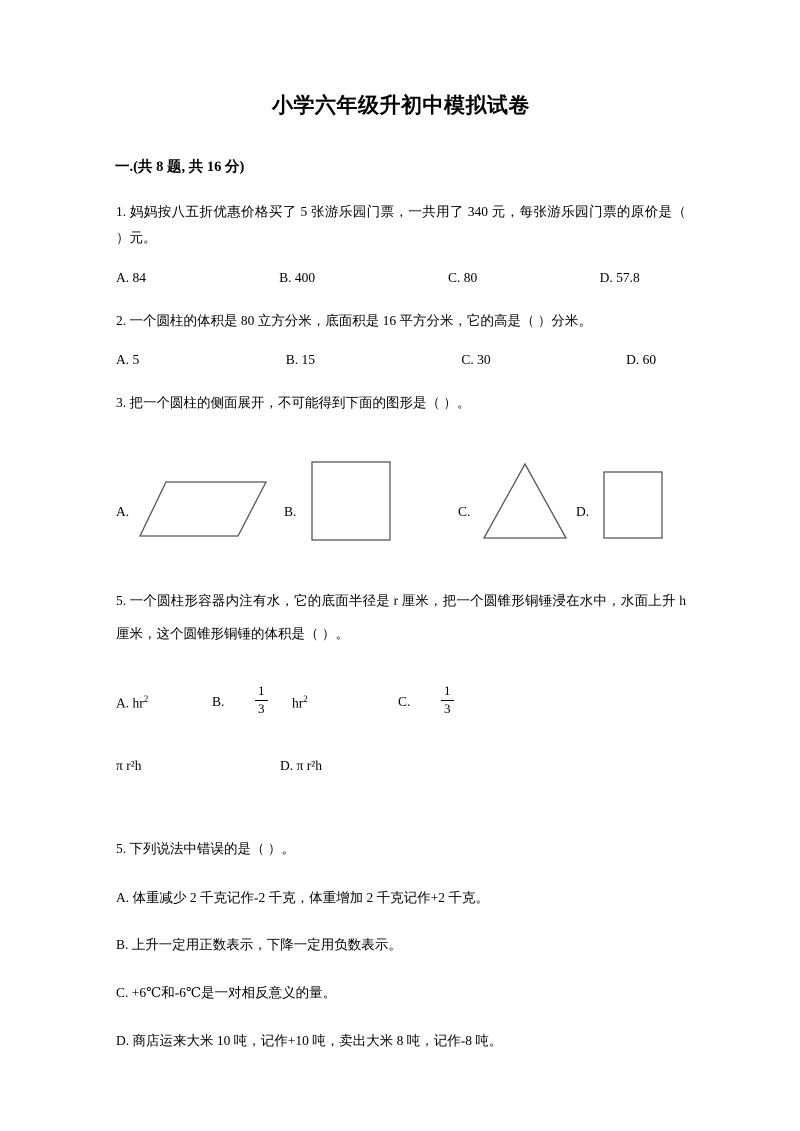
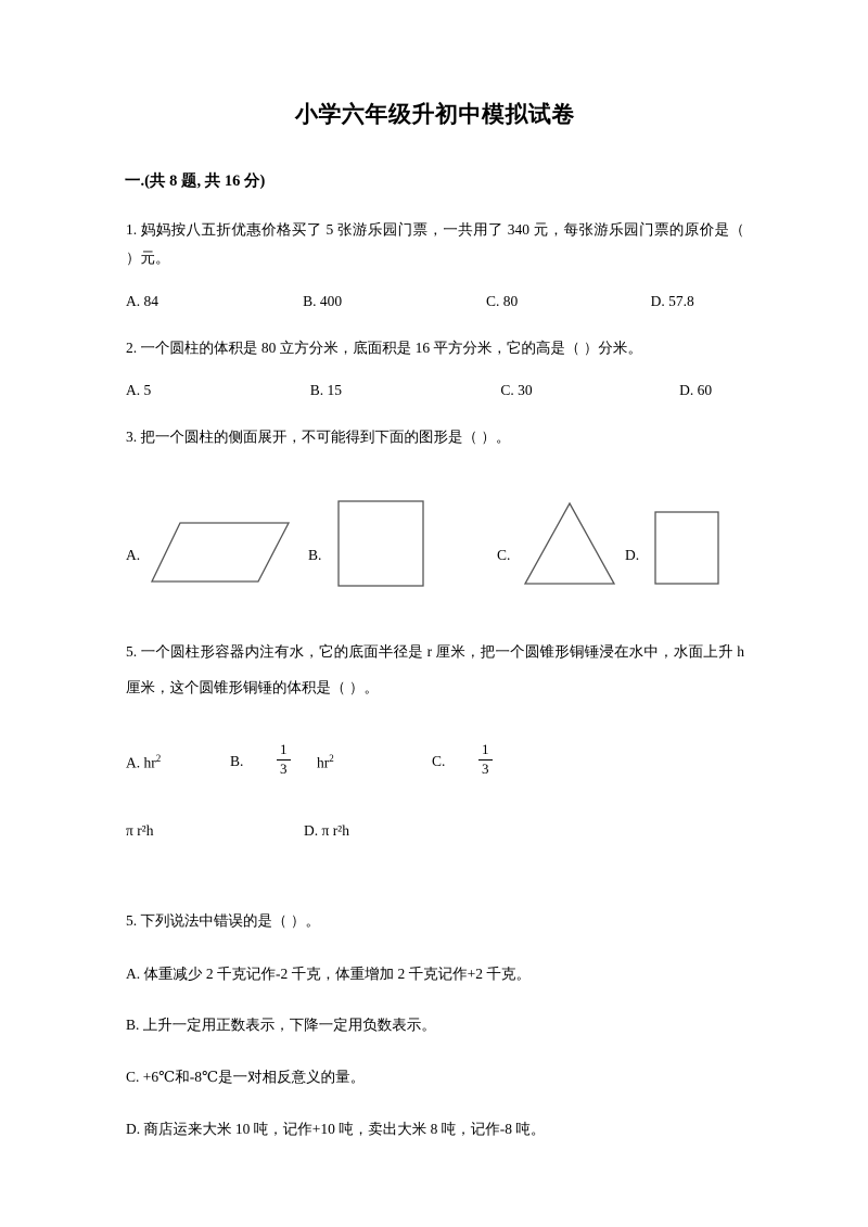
  小学六年级升初中模拟试卷
  一.(共 8 题, 共 16 分)
  1. 妈妈按八五折优惠价格买了 5 张游乐园门票，一共用了 340 元，每张游乐园门票的原价是（ ）元。
  A. 84
  B. 400
  C. 80
  D. 57.8
  2. 一个圆柱的体积是 80 立方分米，底面积是 16 平方分米，它的高是（ ）分米。
  A. 5
  B. 15
  C. 30
  D. 60
  3. 把一个圆柱的侧面展开，不可能得到下面的图形是（ ）。
  A.
  B.
  C.
  D.
  5. 一个圆柱形容器内注有水，它的底面半径是 r 厘米，把一个圆锥形铜锤浸在水中，水面上升 h 厘米，这个圆锥形铜锤的体积是（ ）。
  A. hr2
  B.
  1
  3
  hr2
  C.
  1
  3
  π r²h
  D. π r²h
  5. 下列说法中错误的是（ ）。
  A. 体重减少 2 千克记作-2 千克，体重增加 2 千克记作+2 千克。
  B. 上升一定用正数表示，下降一定用负数表示。
- C. +6℃和-6℃是一对相反意义的量。
+ C. +6℃和-8℃是一对相反意义的量。
  D. 商店运来大米 10 吨，记作+10 吨，卖出大米 8 吨，记作-8 吨。
